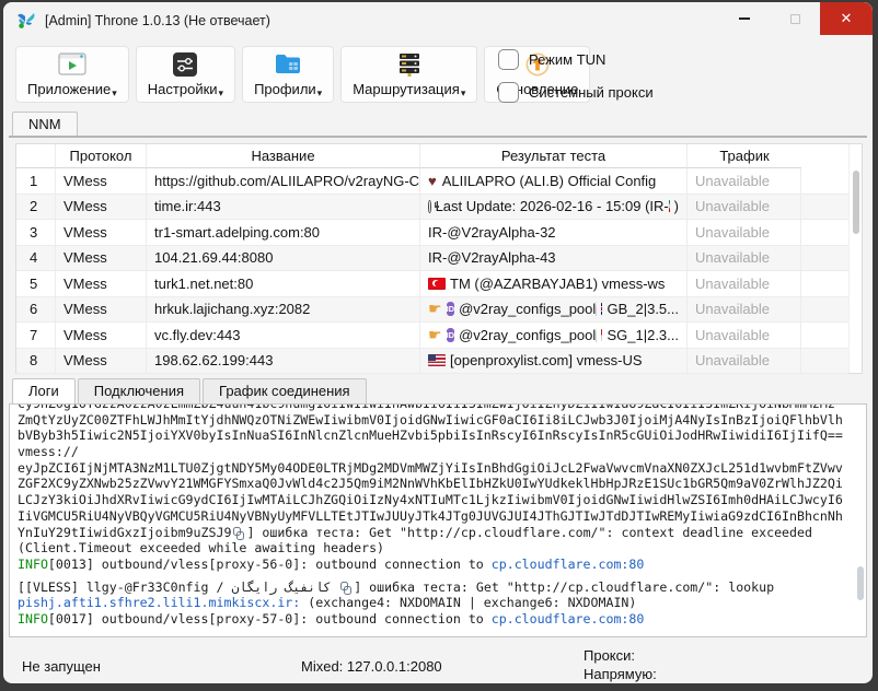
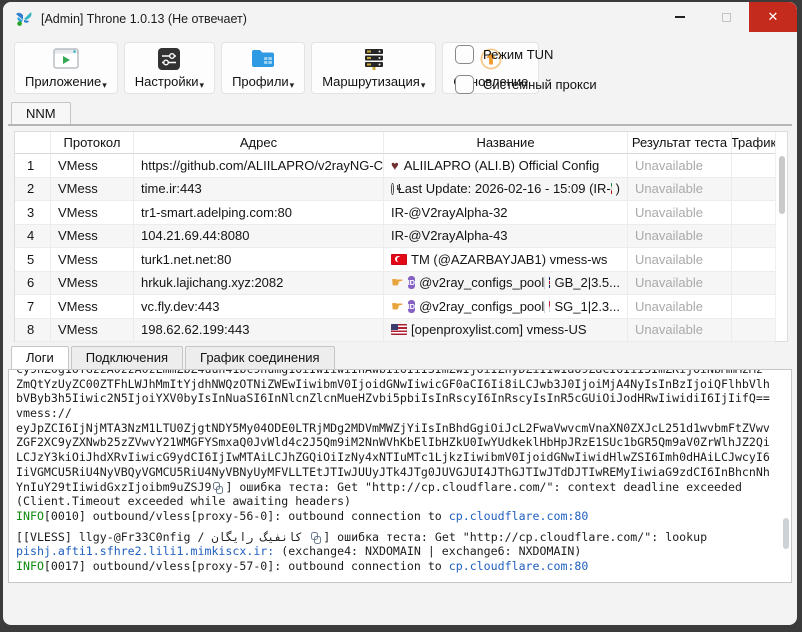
  [Admin] Throne 1.0.13 (Не отвечает)
  ✕
  Приложение
  Настройки
  Профили
  Маршрутизация
  новление
  Режим TUN
  Системный прокси
  NNM
  Протокол
+ Адрес
  Название
  Результат теста
  Трафик
  1
  VMess
  https://github.com/ALIILAPRO/v2rayNG-C
  ALIILAPRO (ALI.B) Official Config
  Unavailable
  2
  VMess
  time.ir:443
  Last Update: 2026-02-16 - 15:09 (IR-
  )
  Unavailable
  3
  VMess
  tr1-smart.adelping.com:80
  IR-@V2rayAlpha-32
  Unavailable
  4
  VMess
  104.21.69.44:8080
  IR-@V2rayAlpha-43
  Unavailable
  5
  VMess
  turk1.net.net:80
  TM (@AZARBAYJAB1) vmess-ws
  Unavailable
  6
  VMess
  hrkuk.lajichang.xyz:2082
  @v2ray_configs_pool
  GB_2|3.5...
  Unavailable
  7
  VMess
  vc.fly.dev:443
  @v2ray_configs_pool
  SG_1|2.3...
  Unavailable
  8
  VMess
  198.62.62.199:443
  [openproxylist.com] vmess-US
  Unavailable
  Логи
  Подключения
  График соединения
  ZmQtYzUyZC00ZTFhLWJhMmItYjdhNWQzOTNiZWEwIiwibmV0IjoidGNwIiwicGF0aCI6Ii8iLCJwb3J0IjoiMjA4NyIsInBzIjoiQFlhbVlh
  bVByb3h5Iiwic2N5IjoiYXV0byIsInNuaSI6InNlcnZlcnMueHZvbi5pbiIsInRscyI6InRscyIsInR5cGUiOiJodHRwIiwidiI6IjIifQ==
  vmess://
  eyJpZCI6IjNjMTA3NzM1LTU0ZjgtNDY5My04ODE0LTRjMDg2MDVmMWZjYiIsInBhdGgiOiJcL2FwaVwvcmVnaXN0ZXJcL251d1wvbmFtZVwv
  ZGF2XC9yZXNwb25zZVwvY21WMGFYSmxaQ0JvWld4c2J5Qm9iM2NnWVhKbElIbHZkU0IwYUdkeklHbHpJRzE1SUc1bGR5Qm9aV0ZrWlhJZ2Qi
  LCJzY3kiOiJhdXRvIiwicG9ydCI6IjIwMTAiLCJhZGQiOiIzNy4xNTIuMTc1LjkzIiwibmV0IjoidGNwIiwidHlwZSI6Imh0dHAiLCJwcyI6
  IiVGMCU5RiU4NyVBQyVGMCU5RiU4NyVBNyUyMFVLLTEtJTIwJUUyJTk4JTg0JUVGJUI4JThGJTIwJTdDJTIwREMyIiwiaG9zdCI6InBhcnNh
  YnIuY29tIiwidGxzIjoibm9uZSJ9 ] ошибка теста: Get "http://cp.cloudflare.com/": context deadline exceeded
  (Client.Timeout exceeded while awaiting headers)
- INFO[0013] outbound/vless[proxy-56-0]: outbound connection to cp.cloudflare.com:80
+ INFO[0010] outbound/vless[proxy-56-0]: outbound connection to cp.cloudflare.com:80
  [[VLESS] llgy-@Fr33C0nfig / كانفيگ رايگان ] ошибка теста: Get "http://cp.cloudflare.com/": lookup
  pishj.afti1.sfhre2.lili1.mimkiscx.ir: (exchange4: NXDOMAIN | exchange6: NXDOMAIN)
  INFO[0017] outbound/vless[proxy-57-0]: outbound connection to cp.cloudflare.com:80
- Не запущен
- Mixed: 127.0.0.1:2080
- Прокси:
- Напрямую:
